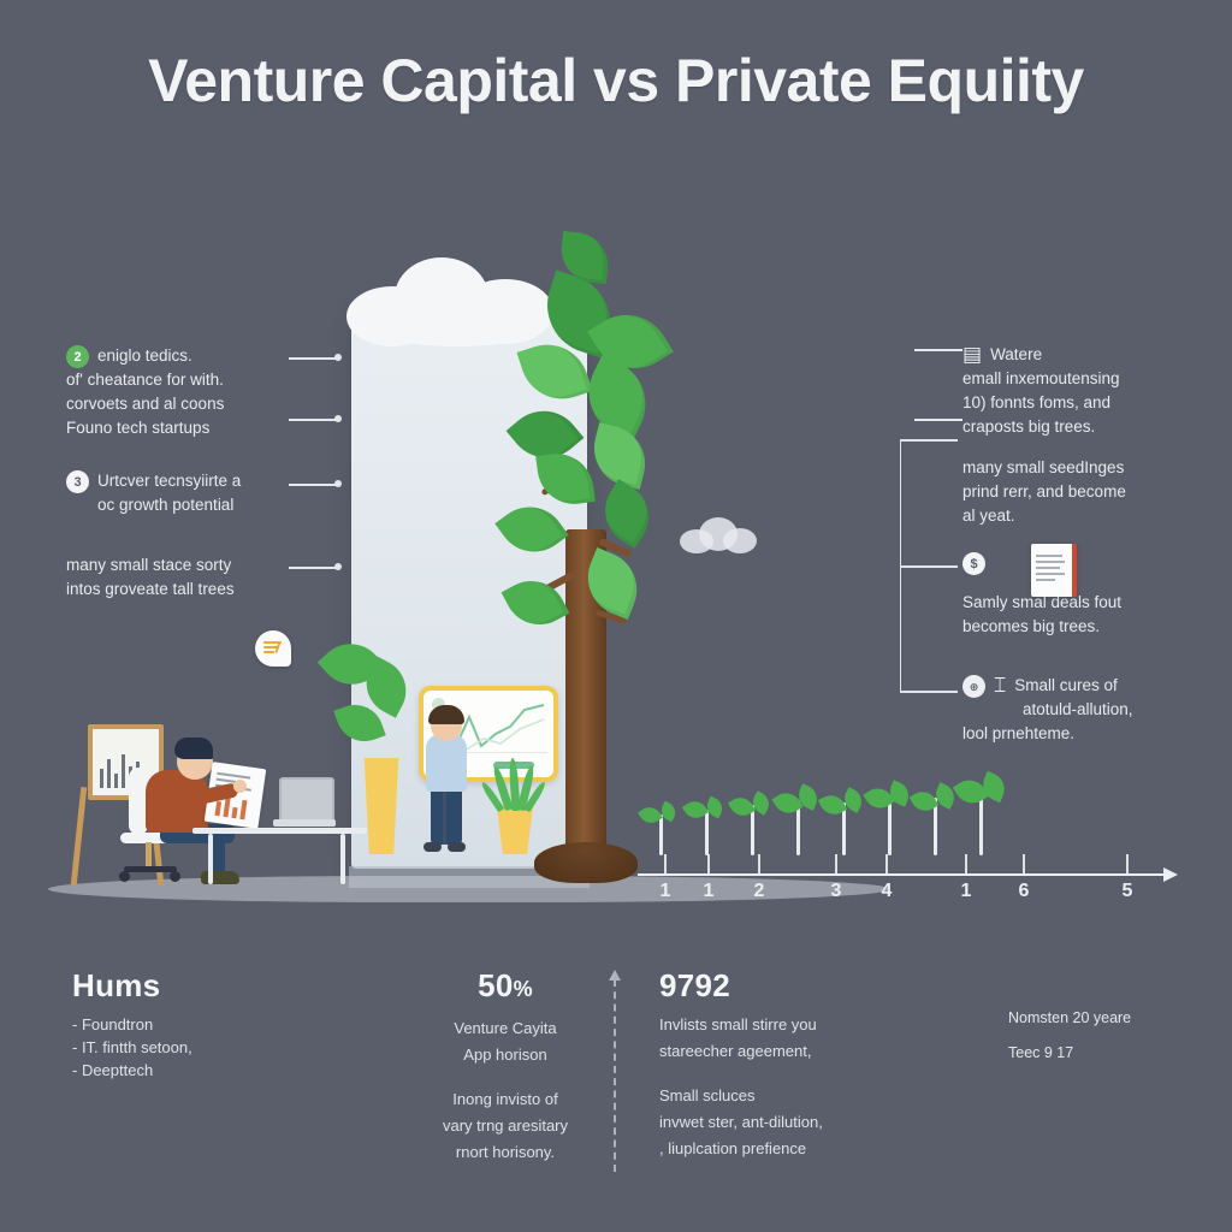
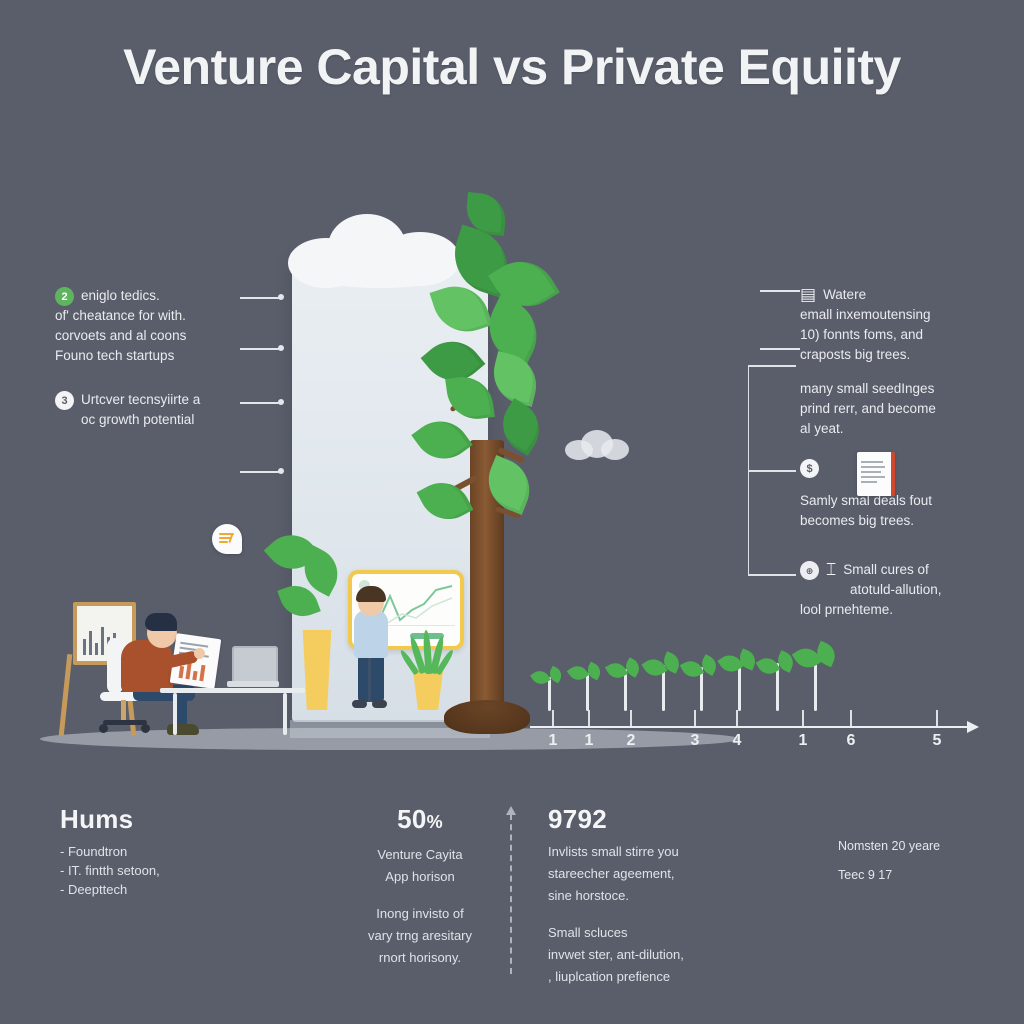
  Venture Capital vs Private Equiity
  1
  1
  2
  3
  4
  1
  6
  5
  Nomsten 20 yeare
  Teec 9 17
  2
  eniglo tedics.
  of' cheatance for with.
  corvoets and al coons
  Founo tech startups
  3
  Urtcver tecnsyiirte a
  oc growth potential
- many small stace sorty
- intos groveate tall trees
  ▤
  Watere
  emall inxemoutensing
  10) fonnts foms, and
  craposts big trees.
  many small seedInges
  prind rerr, and become
  al yeat.
  $
  Samly smal deals fout
  becomes big trees.
  ⊕
  ⌶
  Small cures of
  atotuld-allution,
  lool prnehteme.
  Hums
  - Foundtron
  - IT. fintth setoon,
  - Deepttech
  50%
  Venture Cayita
  App horison
  Inong invisto of
  vary trng aresitary
  rnort horisony.
  9792
  Invlists small stirre you
  stareecher ageement,
+ sine horstoce.
  Small scluces
  invwet ster, ant-dilution,
  , liuplcation prefience
